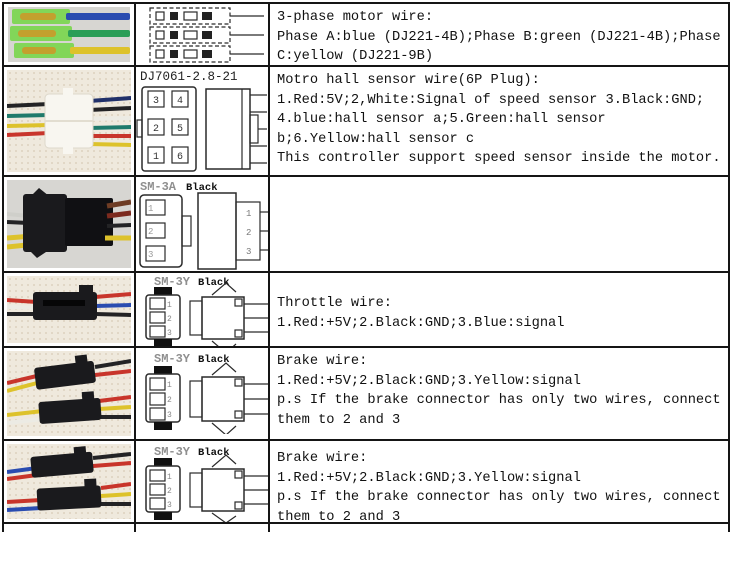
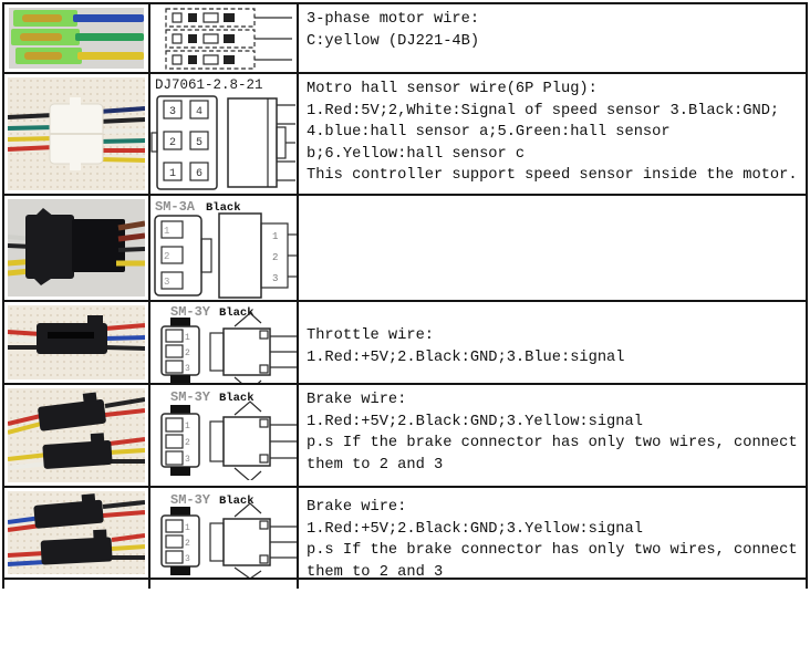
  3-phase motor wire:
- Phase A:blue (DJ221-4B);Phase B:green (DJ221-4B);Phase
- C:yellow (DJ221-9B)
+ C:yellow (DJ221-4B)
  DJ7061-2.8-21
  3
  4
  2
  5
  1
  6
  Motro hall sensor wire(6P Plug):
  1.Red:5V;2,White:Signal of speed sensor 3.Black:GND;
  4.blue:hall sensor a;5.Green:hall sensor
  b;6.Yellow:hall sensor c
  This controller support speed sensor inside the motor.
  SM-3A
  Black
  1
  2
  3
  1
  2
  3
  SM-3Y
  Blac
  1
  2
  3
  Throttle wire:
  1.Red:+5V;2.Black:GND;3.Blue:signal
  SM-3Y
  Black
  1
  2
  3
  Brake wire:
  1.Red:+5V;2.Black:GND;3.Yellow:signal
  p.s If the brake connector has only two wires, connect
  them to 2 and 3
  SM-3Y
  Black
  1
  2
  3
  Brake wire:
  1.Red:+5V;2.Black:GND;3.Yellow:signal
  p.s If the brake connector has only two wires, connect
  them to 2 and 3
